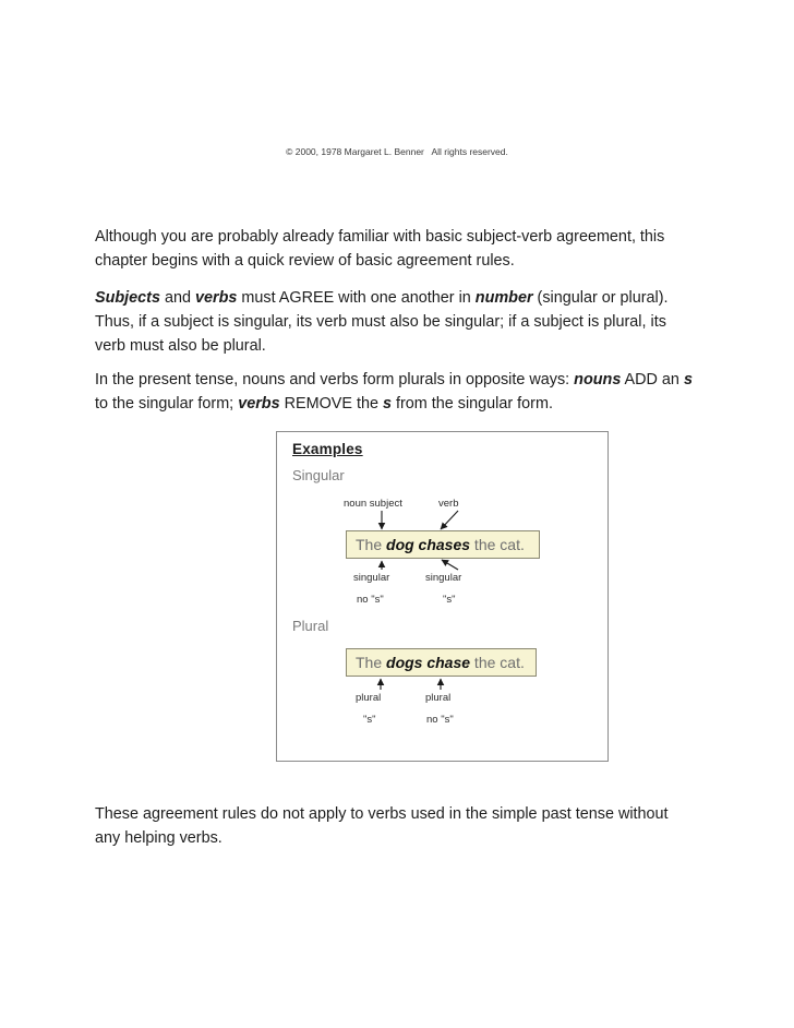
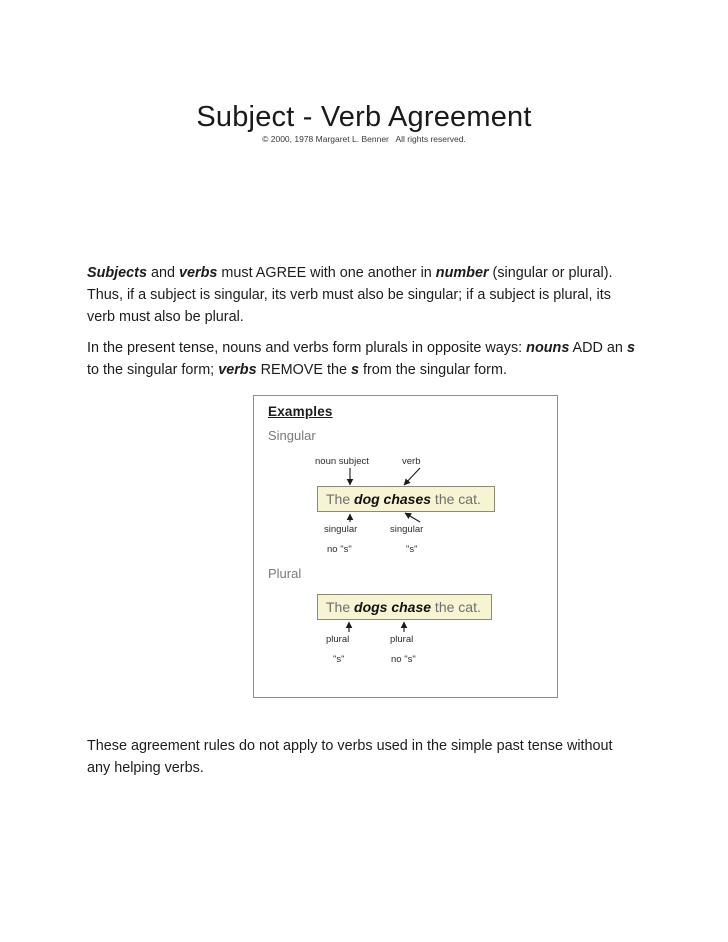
+ Subject - Verb Agreement
  © 2000, 1978 Margaret L. Benner All rights reserved.
- Although you are probably already familiar with basic subject-verb agreement, this chapter begins with a quick review of basic agreement rules.
  Subjects and verbs must AGREE with one another in number (singular or plural). Thus, if a subject is singular, its verb must also be singular; if a subject is plural, its verb must also be plural.
  In the present tense, nouns and verbs form plurals in opposite ways: nouns ADD an s to the singular form; verbs REMOVE the s from the singular form.
  Examples
  Singular
  Plural
  noun subject
  verb
  singular
  no "s"
  singular
  "s"
  plural
  "s"
  plural
  no "s"
  The
  dog chases
  the cat.
  The
  dogs chase
  the cat.
  These agreement rules do not apply to verbs used in the simple past tense without any helping verbs.
